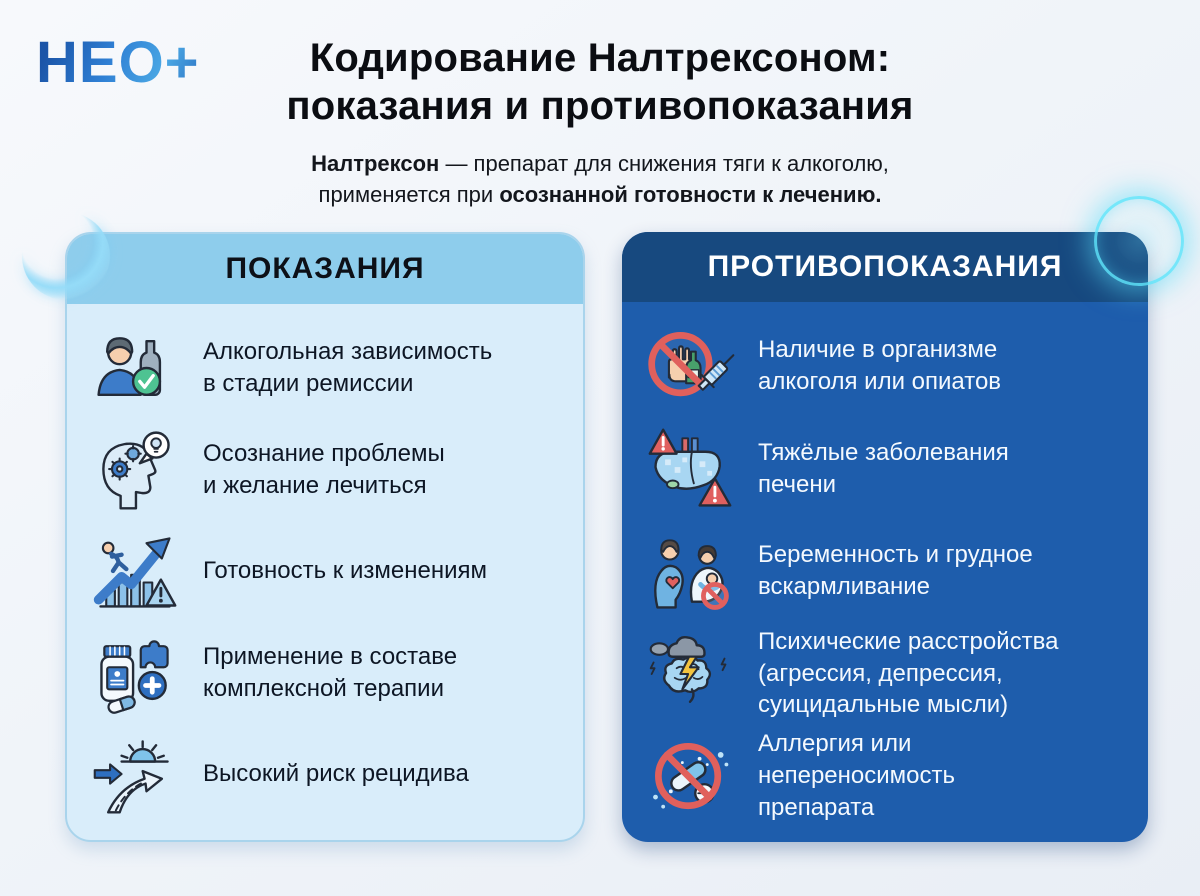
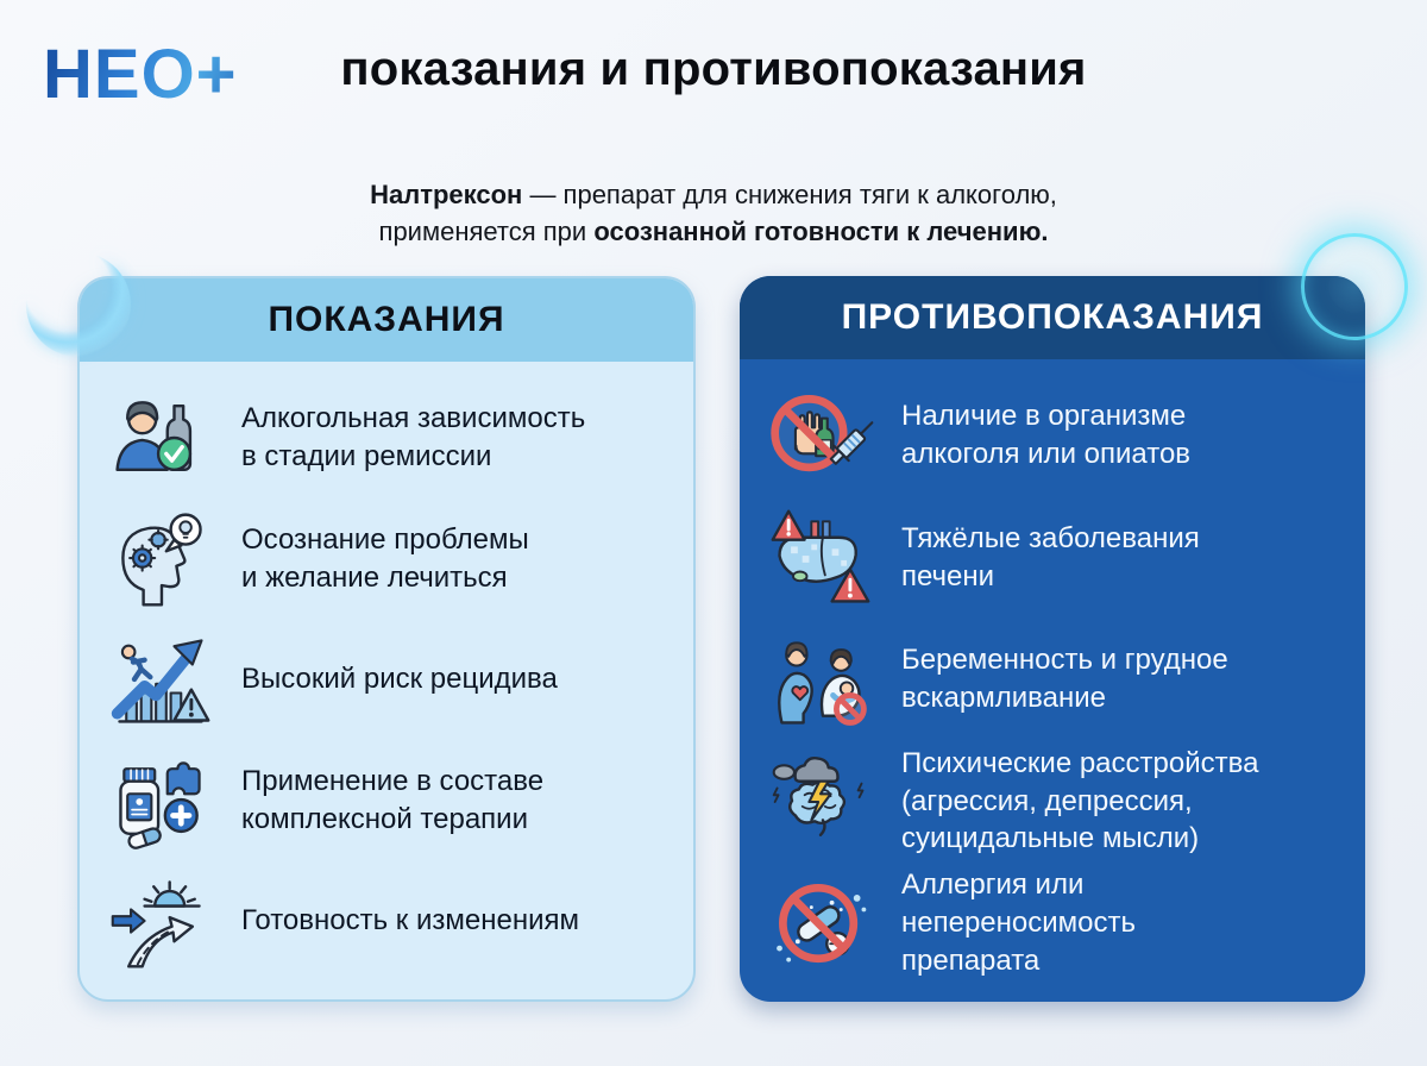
  НЕО+
- Кодирование Налтрексоном:
  показания и противопоказания
  Налтрексон — препарат для снижения тяги к алкоголю,
  применяется при осознанной готовности к лечению.
  ПОКАЗАНИЯ
  Алкогольная зависимость
  в стадии ремиссии
  Осознание проблемы
  и желание лечиться
- Готовность к изменениям
+ Высокий риск рецидива
  Применение в составе
  комплексной терапии
- Высокий риск рецидива
+ Готовность к изменениям
  ПРОТИВОПОКАЗАНИЯ
  Наличие в организме
  алкоголя или опиатов
  Тяжёлые заболевания
  печени
  Беременность и грудное
  вскармливание
  Психические расстройства
  (агрессия, депрессия,
  суицидальные мысли)
  Аллергия или
  непереносимость
  препарата
